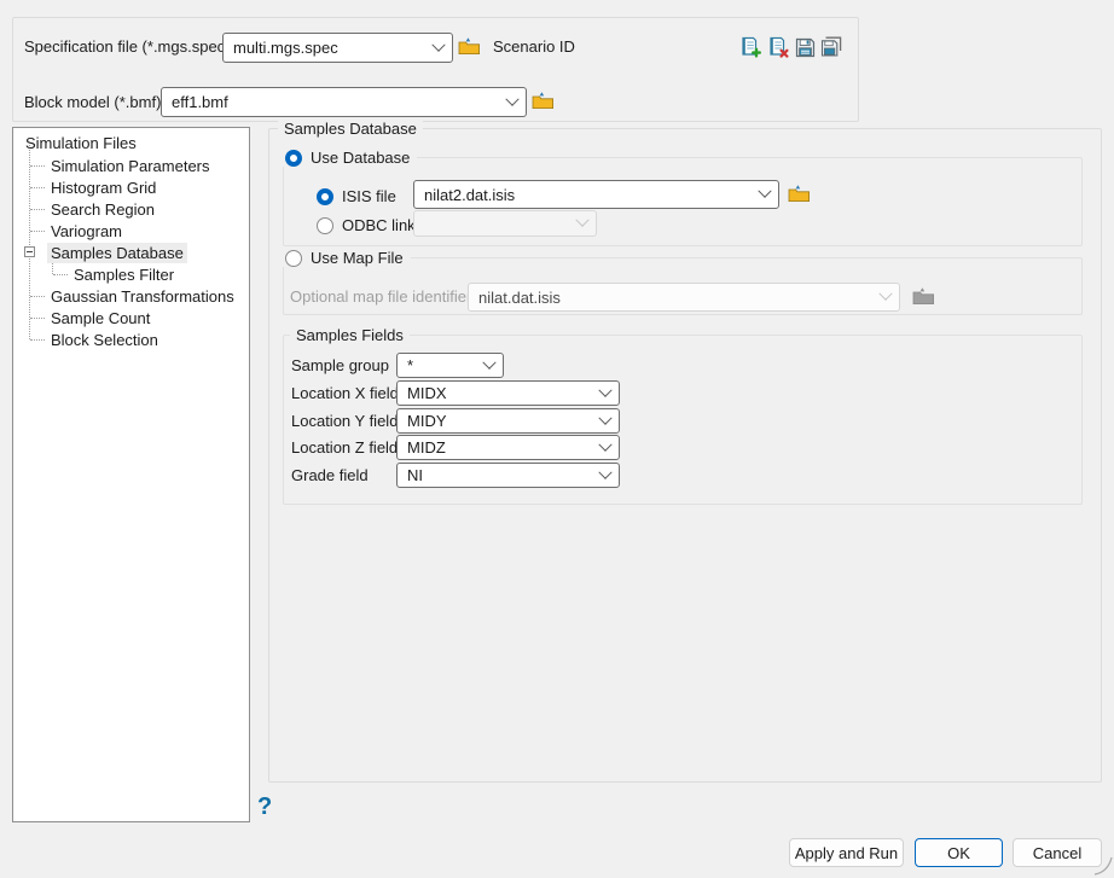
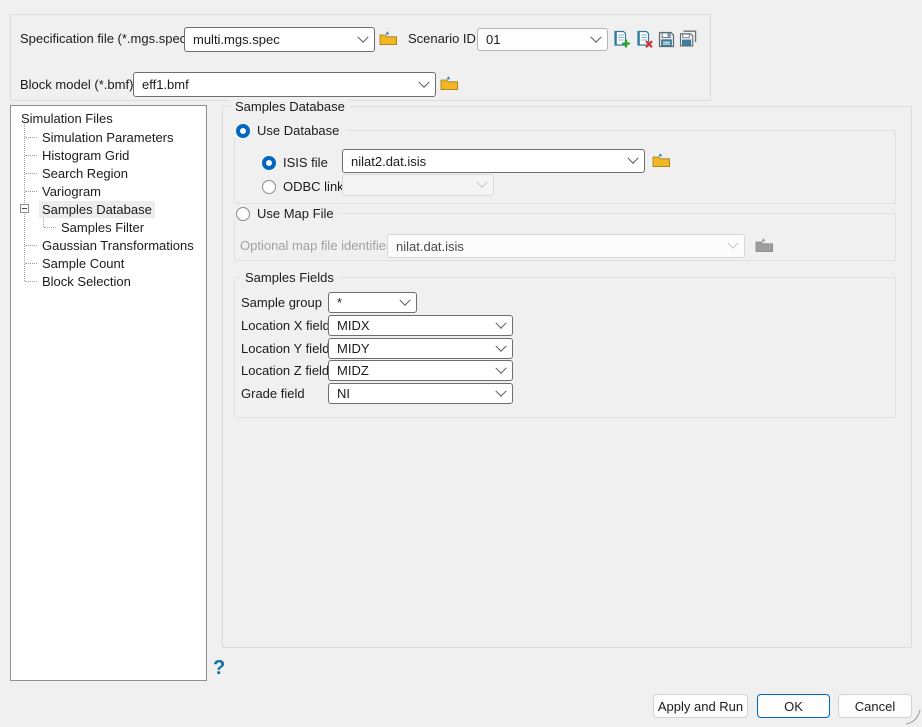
  Specification file (*.mgs.spec
  multi.mgs.spec
  Scenario ID
+ 01
  Block model (*.bmf)
  eff1.bmf
  Simulation Files
  Simulation Parameters
  Histogram Grid
  Search Region
  Variogram
  Samples Database
  Samples Filter
  Gaussian Transformations
  Sample Count
  Block Selection
  Samples Database
  Use Database
  ISIS file
  nilat2.dat.isis
  ODBC link
  Use Map File
  Optional map file identifie
  nilat.dat.isis
  Samples Fields
  Sample group
  *
  Location X field
  MIDX
  Location Y field
  MIDY
  Location Z field
  MIDZ
  Grade field
  NI
  ?
  Apply and Run
  OK
  Cancel
